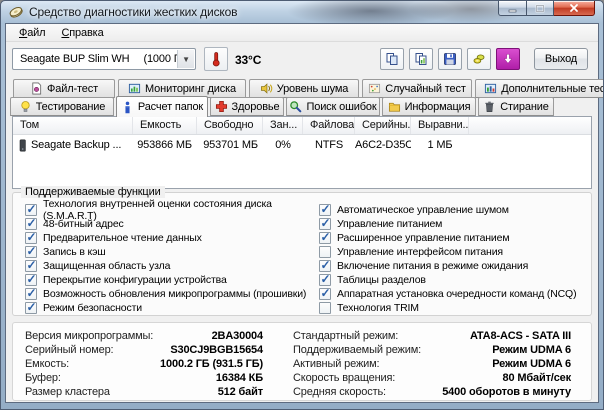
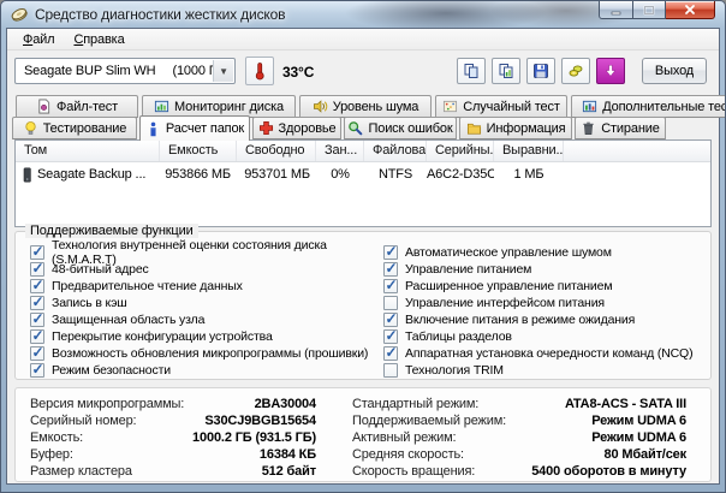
  Средство диагностики жестких дисков
  Файл
  Справка
  Seagate BUP Slim WH
  ▼
  33°C
  Выход
  Файл-тест
  Мониторинг диска
  Уровень шума
  Случайный тест
  Дополнительные тес
  Тестирование
  Расчет папок
  Здоровье
  Поиск ошибок
  Информация
  Стирание
  Том
  Емкость
  Свободно
  Зан...
  Файлова
  Серийны.
  Выравни..
  Seagate Backup ...
  953866 МБ
  953701 МБ
  0%
  NTFS
  A6C2-D35C
  1 МБ
  Поддерживаемые функции
  Технология внутренней оценки состояния диска (S.M.A.R.T)
  48-битный адрес
  Предварительное чтение данных
  Запись в кэш
  Защищенная область узла
  Перекрытие конфигурации устройства
  Возможность обновления микропрограммы (прошивки)
  Режим безопасности
  Автоматическое управление шумом
  Управление питанием
  Расширенное управление питанием
  Управление интерфейсом питания
  Включение питания в режиме ожидания
  Таблицы разделов
  Аппаратная установка очередности команд (NCQ)
  Технология TRIM
  Версия микропрограммы:
  2BA30004
  Серийный номер:
  S30CJ9BGB15654
  Емкость:
  1000.2 ГБ (931.5 ГБ)
  Буфер:
  16384 КБ
  Размер кластера
  512 байт
  Стандартный режим:
  ATA8-ACS - SATA III
  Поддерживаемый режим:
  Режим UDMA 6
  Активный режим:
  Режим UDMA 6
- Скорость вращения:
+ Средняя скорость:
  80 Мбайт/сек
- Средняя скорость:
+ Скорость вращения:
  5400 оборотов в минуту
